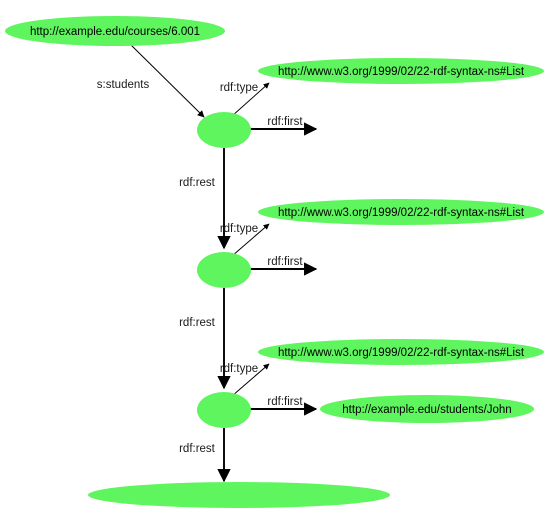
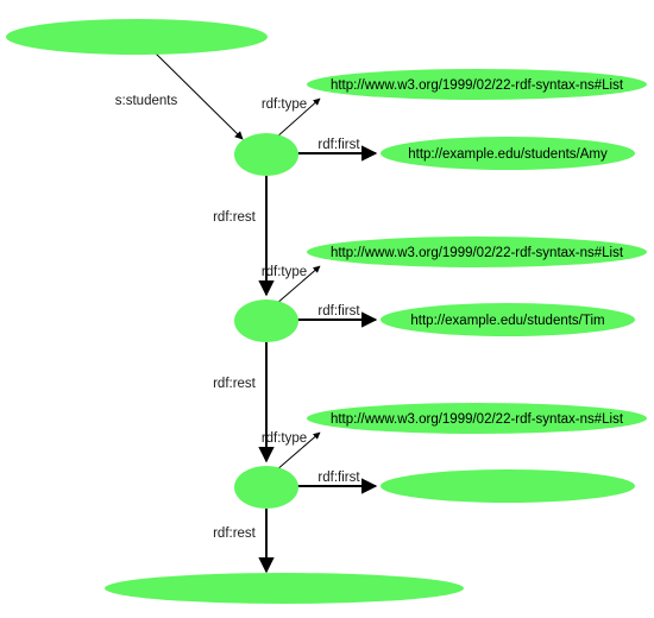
- http://example.edu/courses/6.001
  http://www.w3.org/1999/02/22-rdf-syntax-ns#List
+ http://example.edu/students/Amy
  http://www.w3.org/1999/02/22-rdf-syntax-ns#List
+ http://example.edu/students/Tim
  http://www.w3.org/1999/02/22-rdf-syntax-ns#List
- http://example.edu/students/John
  s:students
  rdf:type
  rdf:first
  rdf:rest
  rdf:type
  rdf:first
  rdf:rest
  rdf:type
  rdf:first
  rdf:rest
